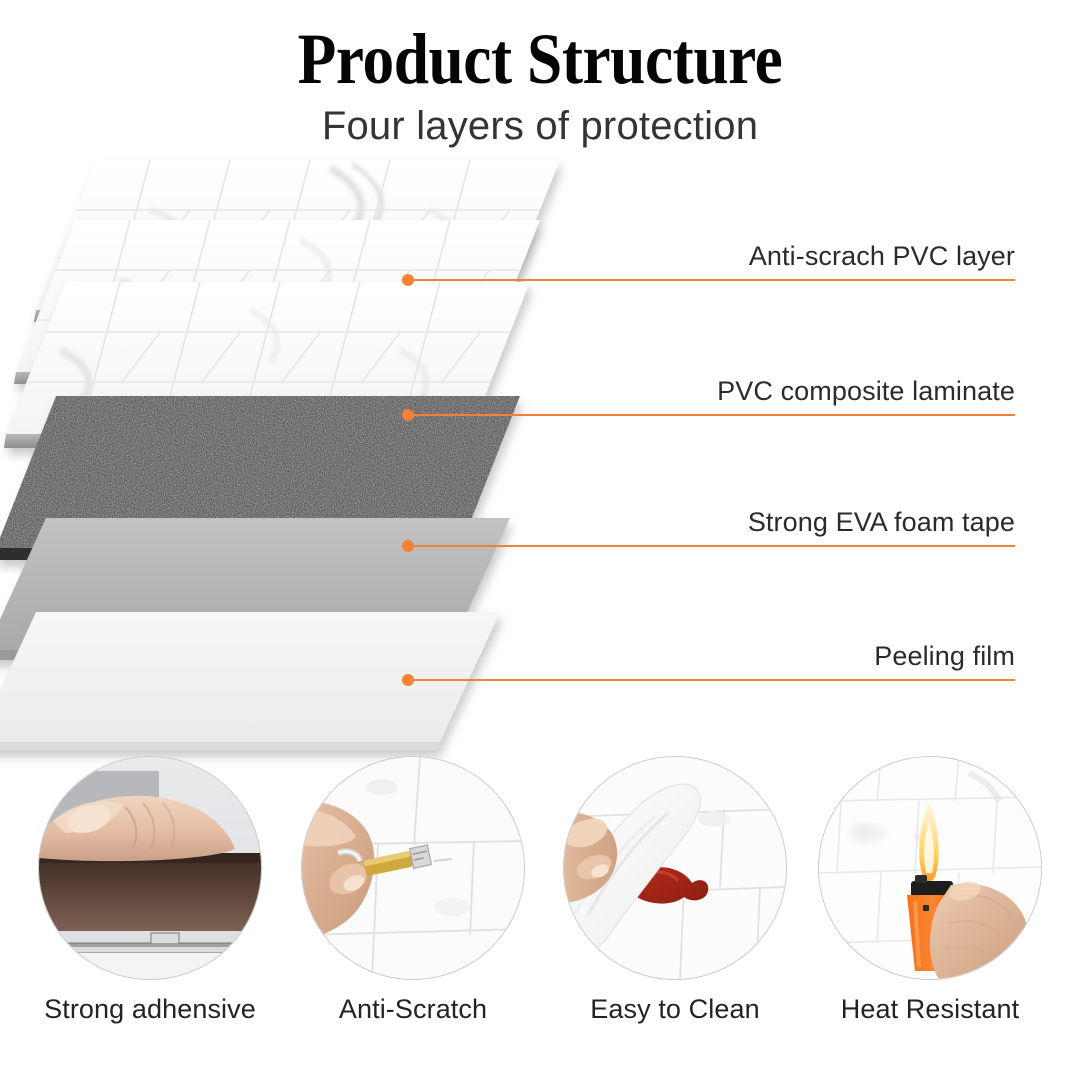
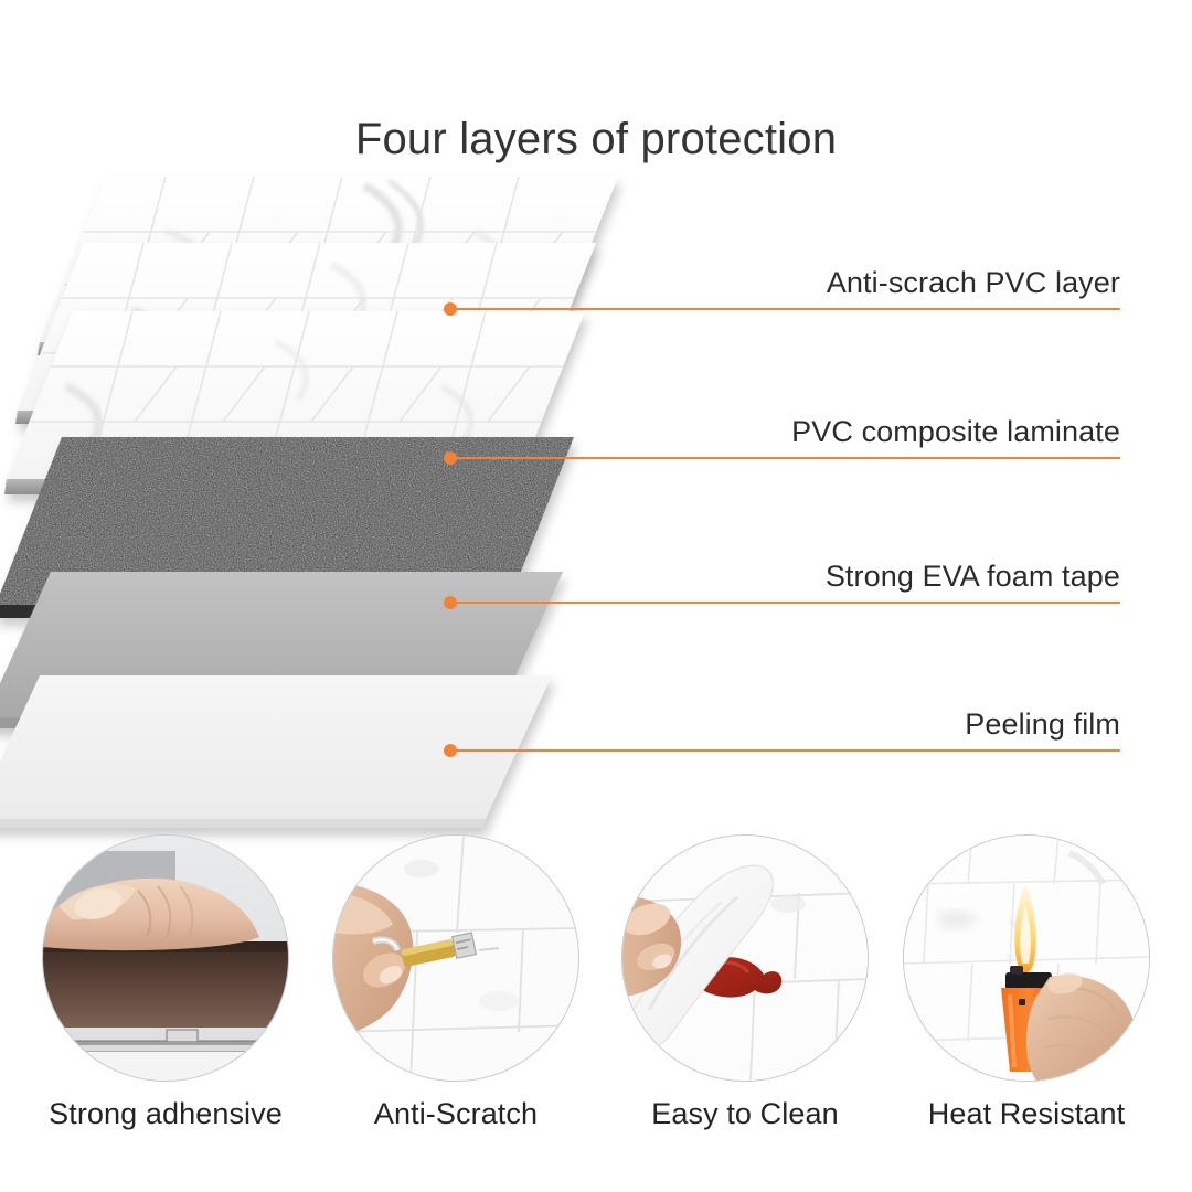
- Product Structure
  Four layers of protection
  Anti-scrach PVC layer
  PVC composite laminate
  Strong EVA foam tape
  Peeling film
  Strong adhensive
  Anti-Scratch
  Easy to Clean
  Heat Resistant
